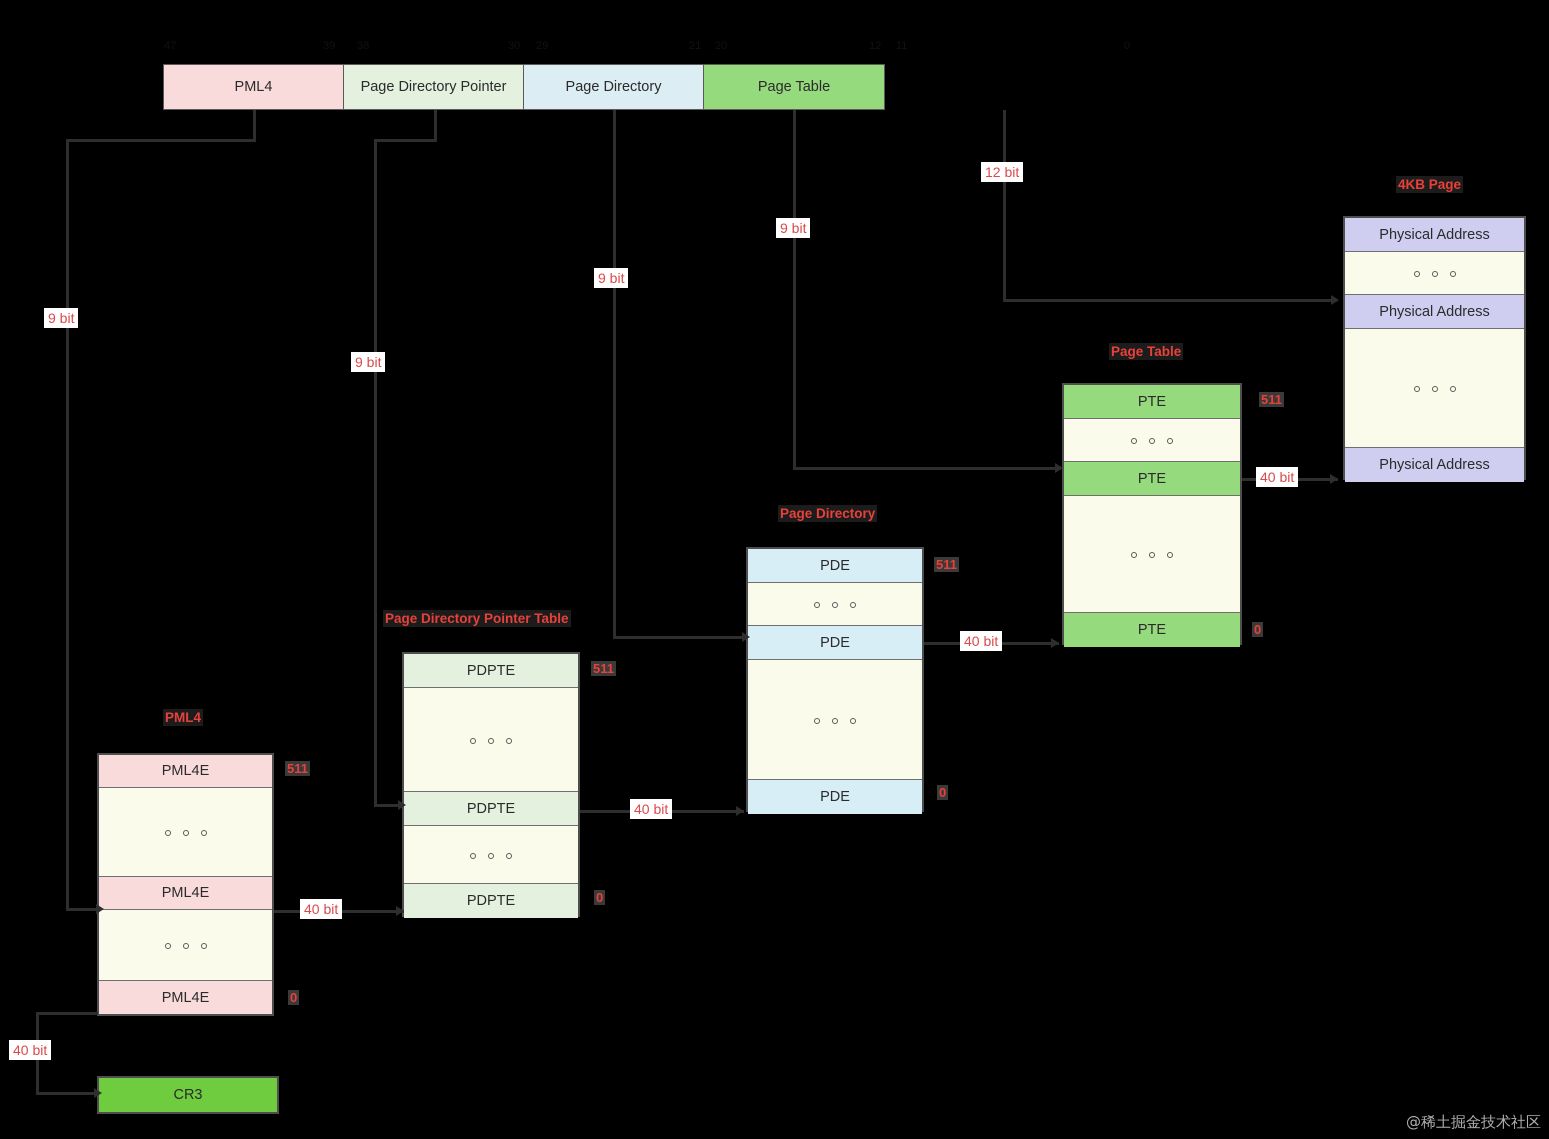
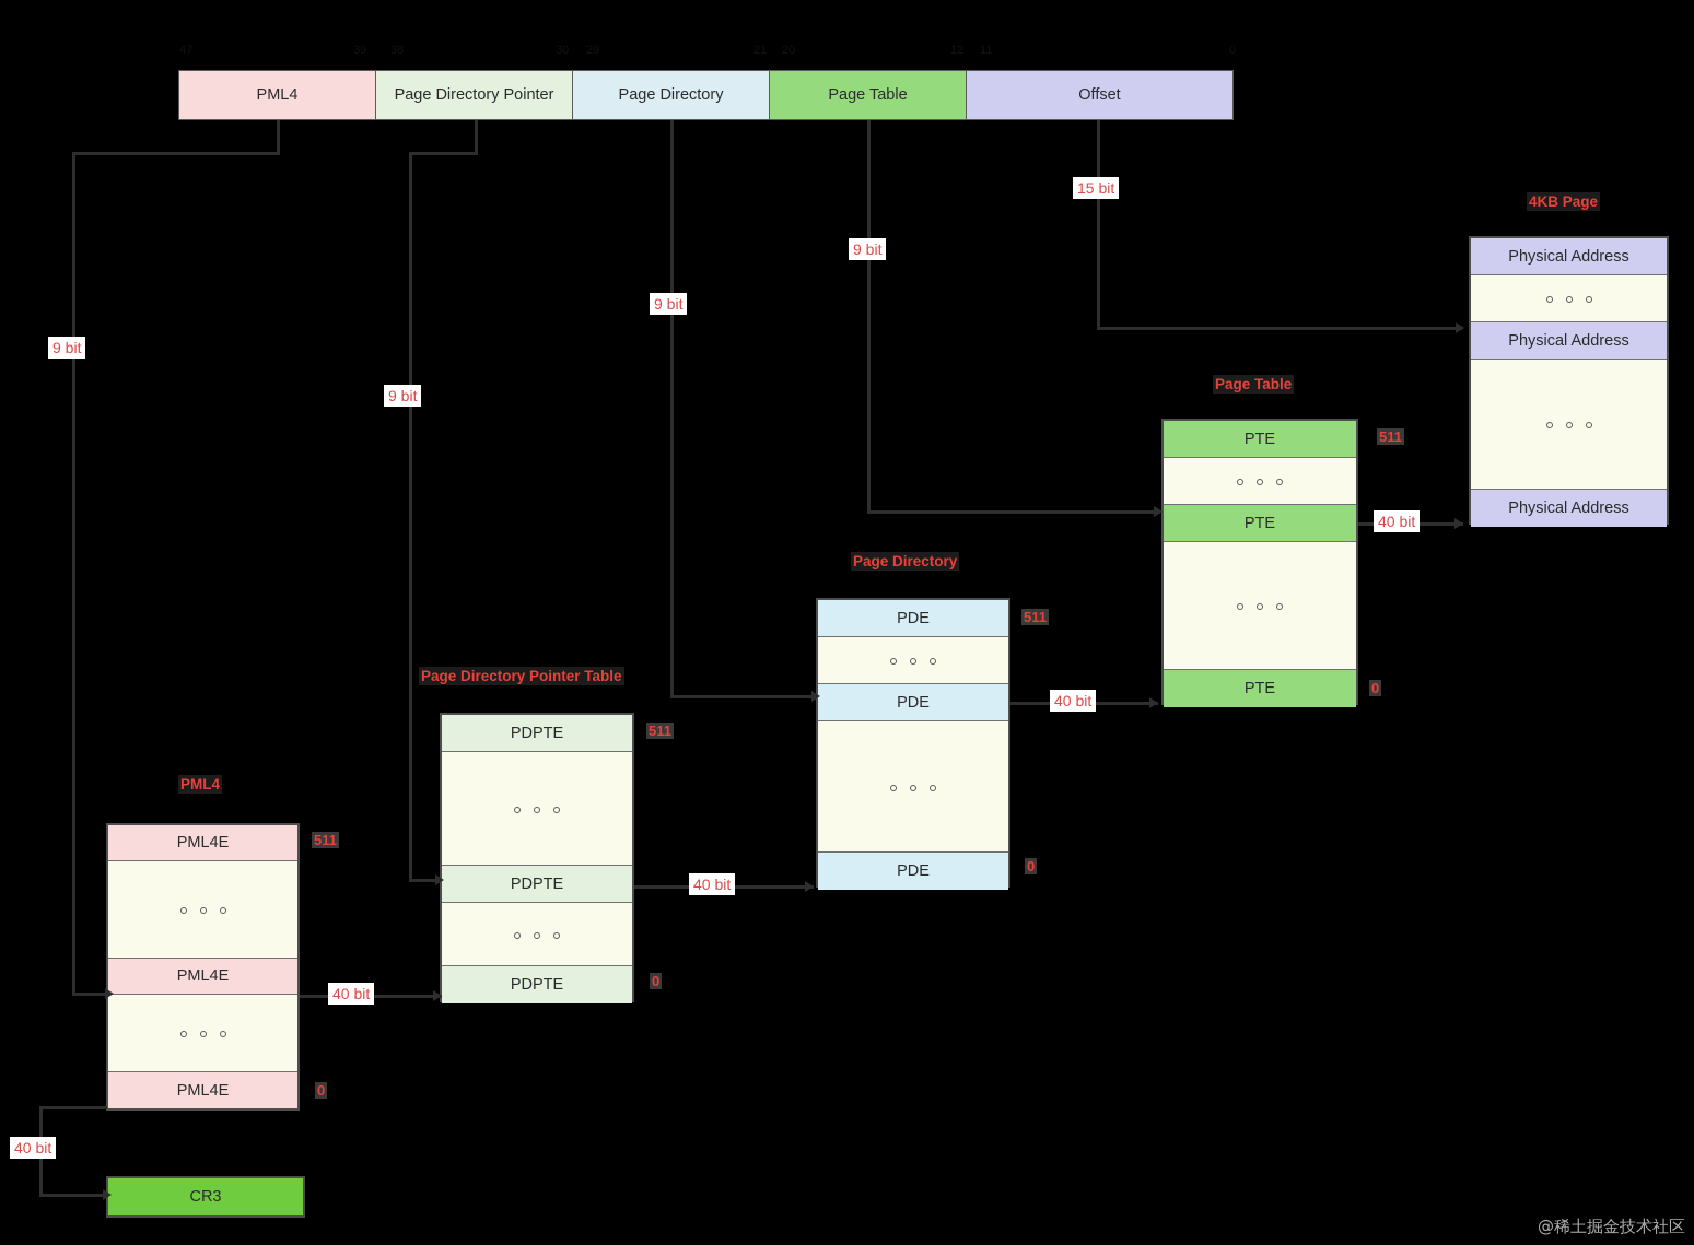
  PML4
  Page Directory Pointer
  Page Directory
  Page Table
+ Offset
  9 bit
  9 bit
  9 bit
  9 bit
- 12 bit
+ 15 bit
  CR3
  40 bit
  PML4
  PML4E
  PML4E
  PML4E
  511
  0
  40 bit
  Page Directory Pointer Table
  PDPTE
  PDPTE
  PDPTE
  511
  0
  40 bit
  Page Directory
  PDE
  PDE
  PDE
  511
  0
  40 bit
  Page Table
  PTE
  PTE
  PTE
  511
  0
  40 bit
  4KB Page
  Physical Address
  Physical Address
  Physical Address
  @稀土掘金技术社区
